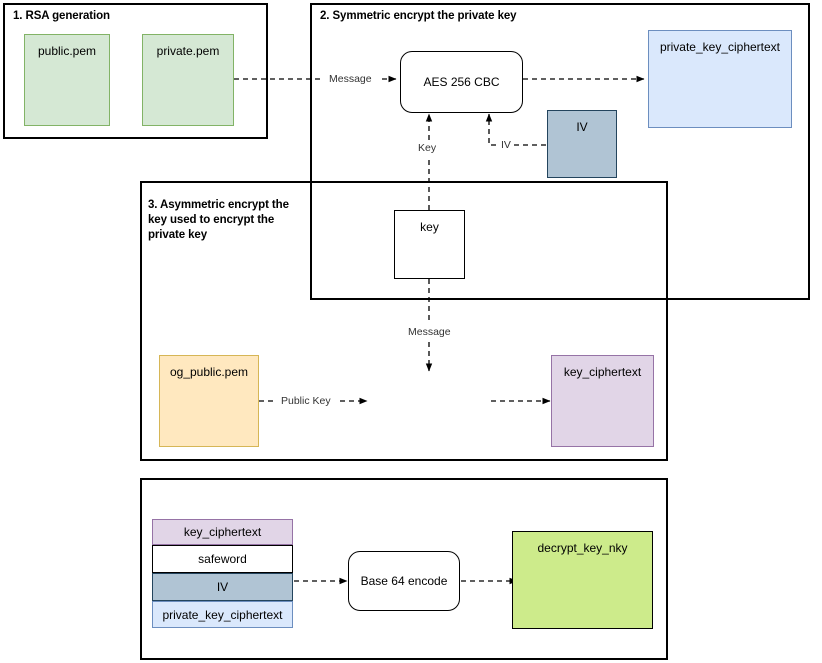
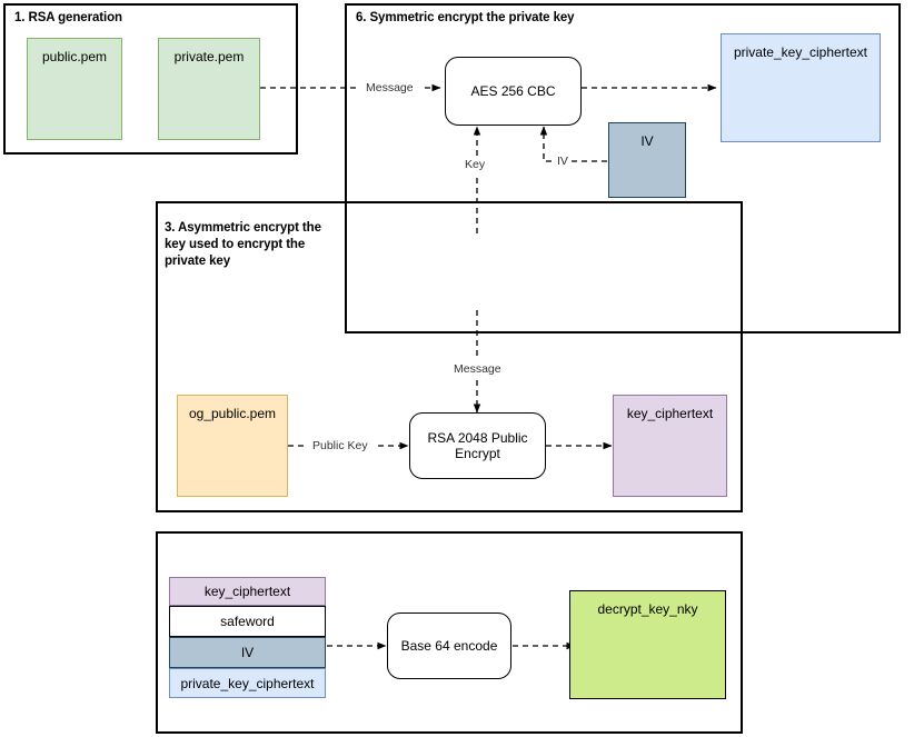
  1. RSA generation
  public.pem
  private.pem
- 2. Symmetric encrypt the private key
+ 6. Symmetric encrypt the private key
  AES 256 CBC
  IV
  private_key_ciphertext
  3. Asymmetric encrypt the
  key used to encrypt the
  private key
- key
  og_public.pem
+ RSA 2048 Public Encrypt
  key_ciphertext
  key_ciphertext
  safeword
  IV
  private_key_ciphertext
  Base 64 encode
  decrypt_key_nky
  Message
  Key
  IV
  Message
  Public Key
